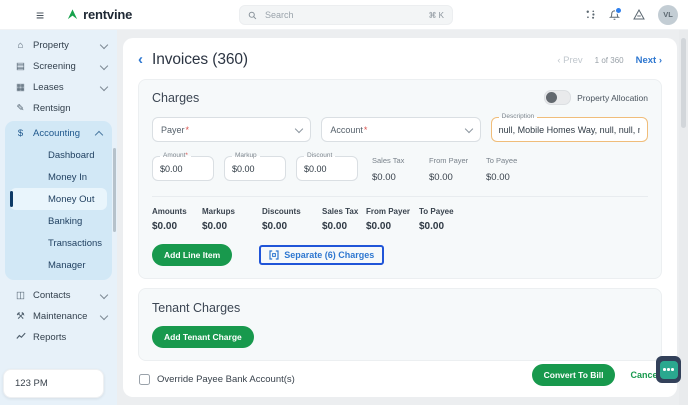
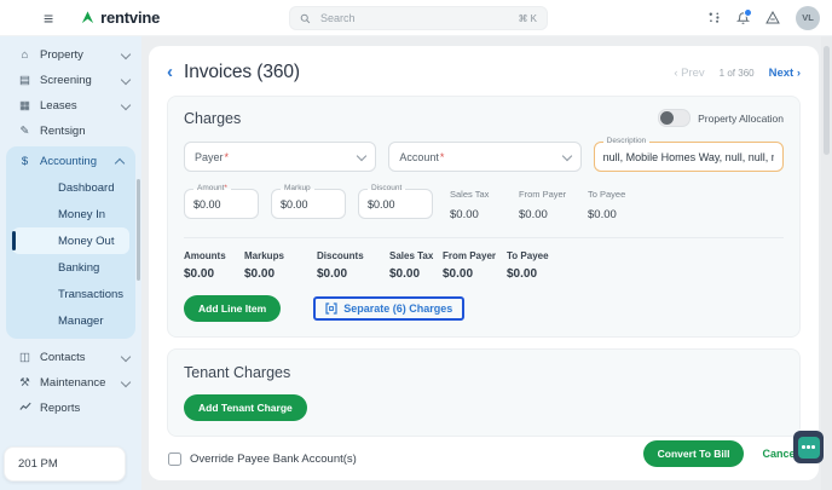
  ≡
  rentvine
  Search
  ⌘ K
  VL
  ⌂
  Property
  ▤
  Screening
  ▦
  Leases
  ✎
  Rentsign
  $
  Accounting
  Dashboard
  Money In
  Money Out
  Banking
  Transactions
  Manager
  ◫
  Contacts
  ⚒
  Maintenance
  Reports
- 123 PM
+ 201 PM
  ‹
  Invoices (360)
  ‹ Prev
  1 of 360
  Next ›
  Charges
  Property Allocation
  Payer
  *
  Account
  *
  null, Mobile Homes Way, null, null,
  $0.00
  $0.00
  $0.00
  Sales Tax
  $0.00
  From Payer
  $0.00
  To Payee
  $0.00
  Amounts
  $0.00
  Markups
  $0.00
  Discounts
  $0.00
  Sales Tax
  $0.00
  From Payer
  $0.00
  To Payee
  $0.00
  Add Line Item
  Separate (6) Charges
  Tenant Charges
  Add Tenant Charge
  Override Payee Bank Account(s)
  Convert To Bill
  Cance
